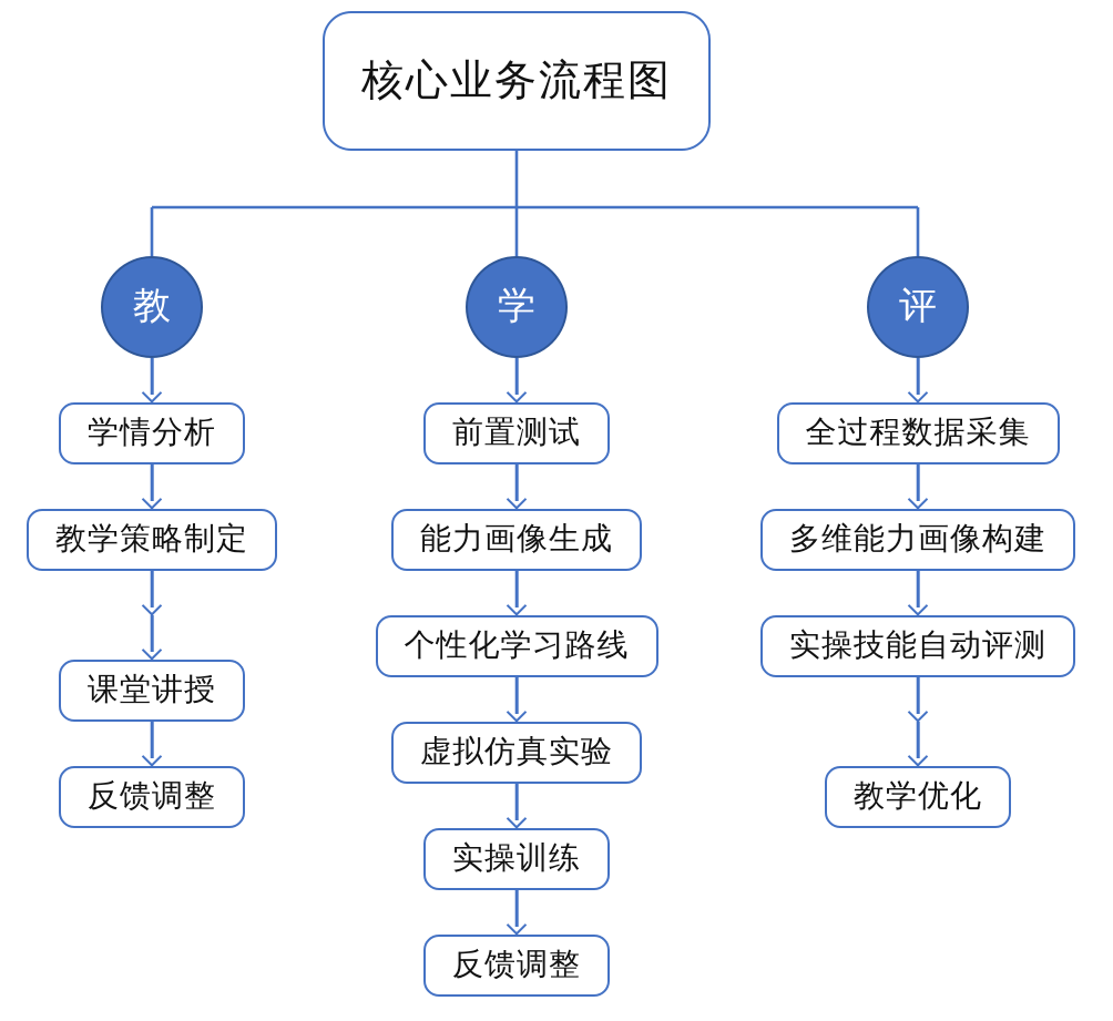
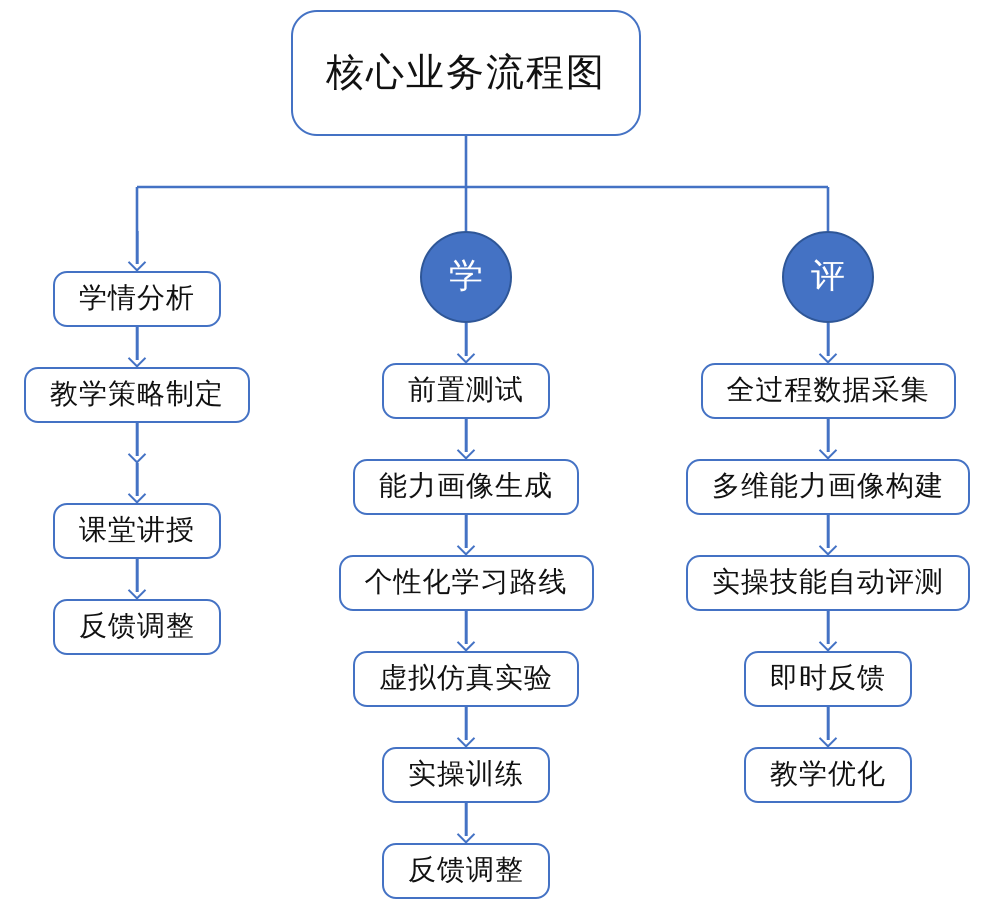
  核心业务流程图
- 教
  学情分析
  教学策略制定
  课堂讲授
  反馈调整
  学
  前置测试
  能力画像生成
  个性化学习路线
  虚拟仿真实验
  实操训练
  反馈调整
  评
  全过程数据采集
  多维能力画像构建
  实操技能自动评测
+ 即时反馈
  教学优化
